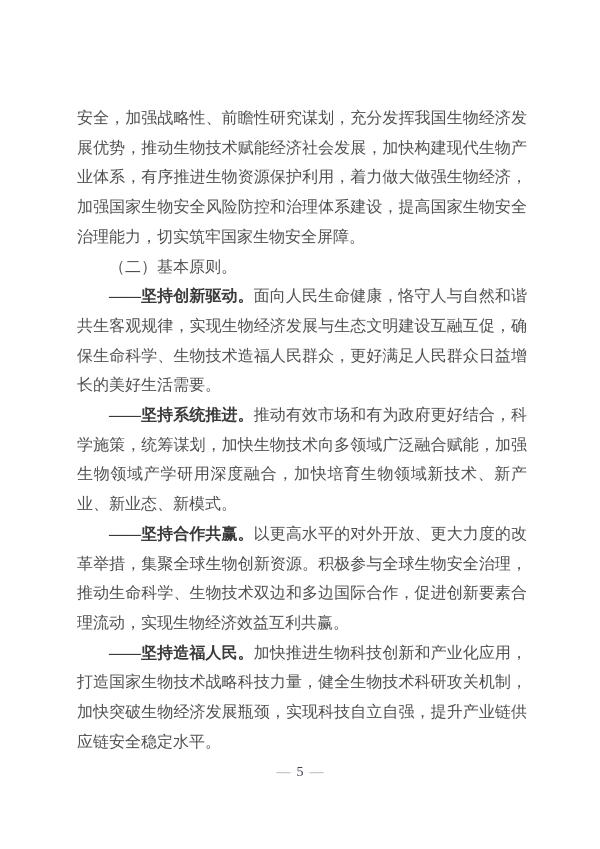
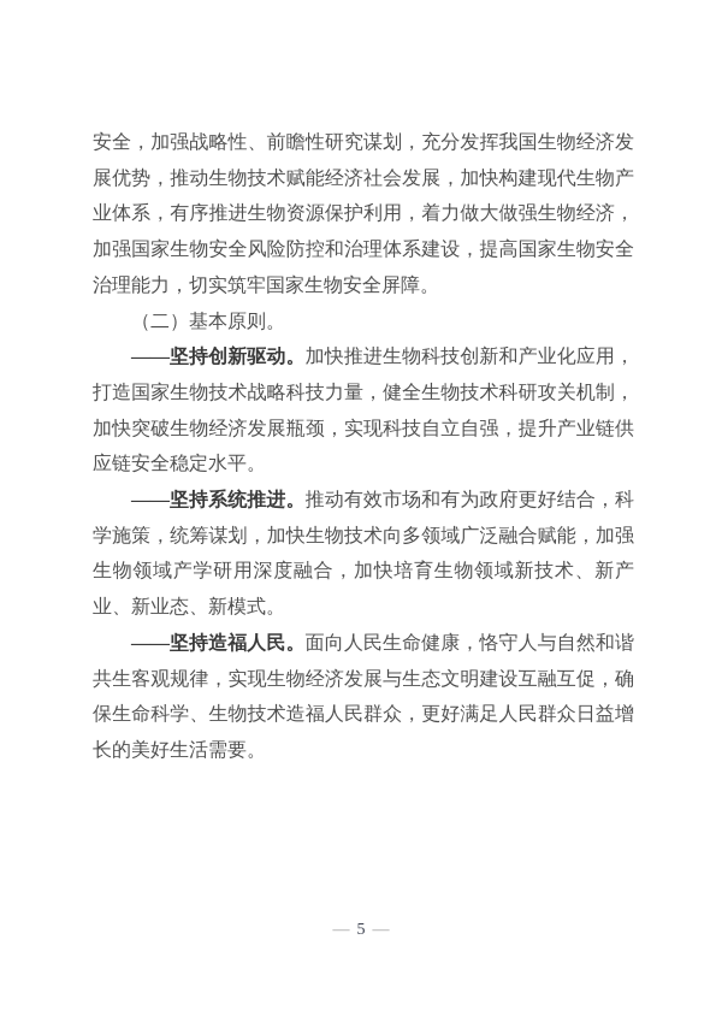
  安全，加强战略性、前瞻性研究谋划，充分发挥我国生物经济发展优势，推动生物技术赋能经济社会发展，加快构建现代生物产业体系，有序推进生物资源保护利用，着力做大做强生物经济，加强国家生物安全风险防控和治理体系建设，提高国家生物安全治理能力，切实筑牢国家生物安全屏障。
  （二）基本原则。
- ——坚持创新驱动。面向人民生命健康，恪守人与自然和谐共生客观规律，实现生物经济发展与生态文明建设互融互促，确保生命科学、生物技术造福人民群众，更好满足人民群众日益增长的美好生活需要。
+ ——坚持创新驱动。加快推进生物科技创新和产业化应用，打造国家生物技术战略科技力量，健全生物技术科研攻关机制，加快突破生物经济发展瓶颈，实现科技自立自强，提升产业链供应链安全稳定水平。
  ——坚持系统推进。推动有效市场和有为政府更好结合，科学施策，统筹谋划，加快生物技术向多领域广泛融合赋能，加强生物领域产学研用深度融合，加快培育生物领域新技术、新产业、新业态、新模式。
- ——坚持合作共赢。以更高水平的对外开放、更大力度的改革举措，集聚全球生物创新资源。积极参与全球生物安全治理，推动生命科学、生物技术双边和多边国际合作，促进创新要素合理流动，实现生物经济效益互利共赢。
- ——坚持造福人民。加快推进生物科技创新和产业化应用，打造国家生物技术战略科技力量，健全生物技术科研攻关机制，加快突破生物经济发展瓶颈，实现科技自立自强，提升产业链供应链安全稳定水平。
+ ——坚持造福人民。面向人民生命健康，恪守人与自然和谐共生客观规律，实现生物经济发展与生态文明建设互融互促，确保生命科学、生物技术造福人民群众，更好满足人民群众日益增长的美好生活需要。
  — 5 —
